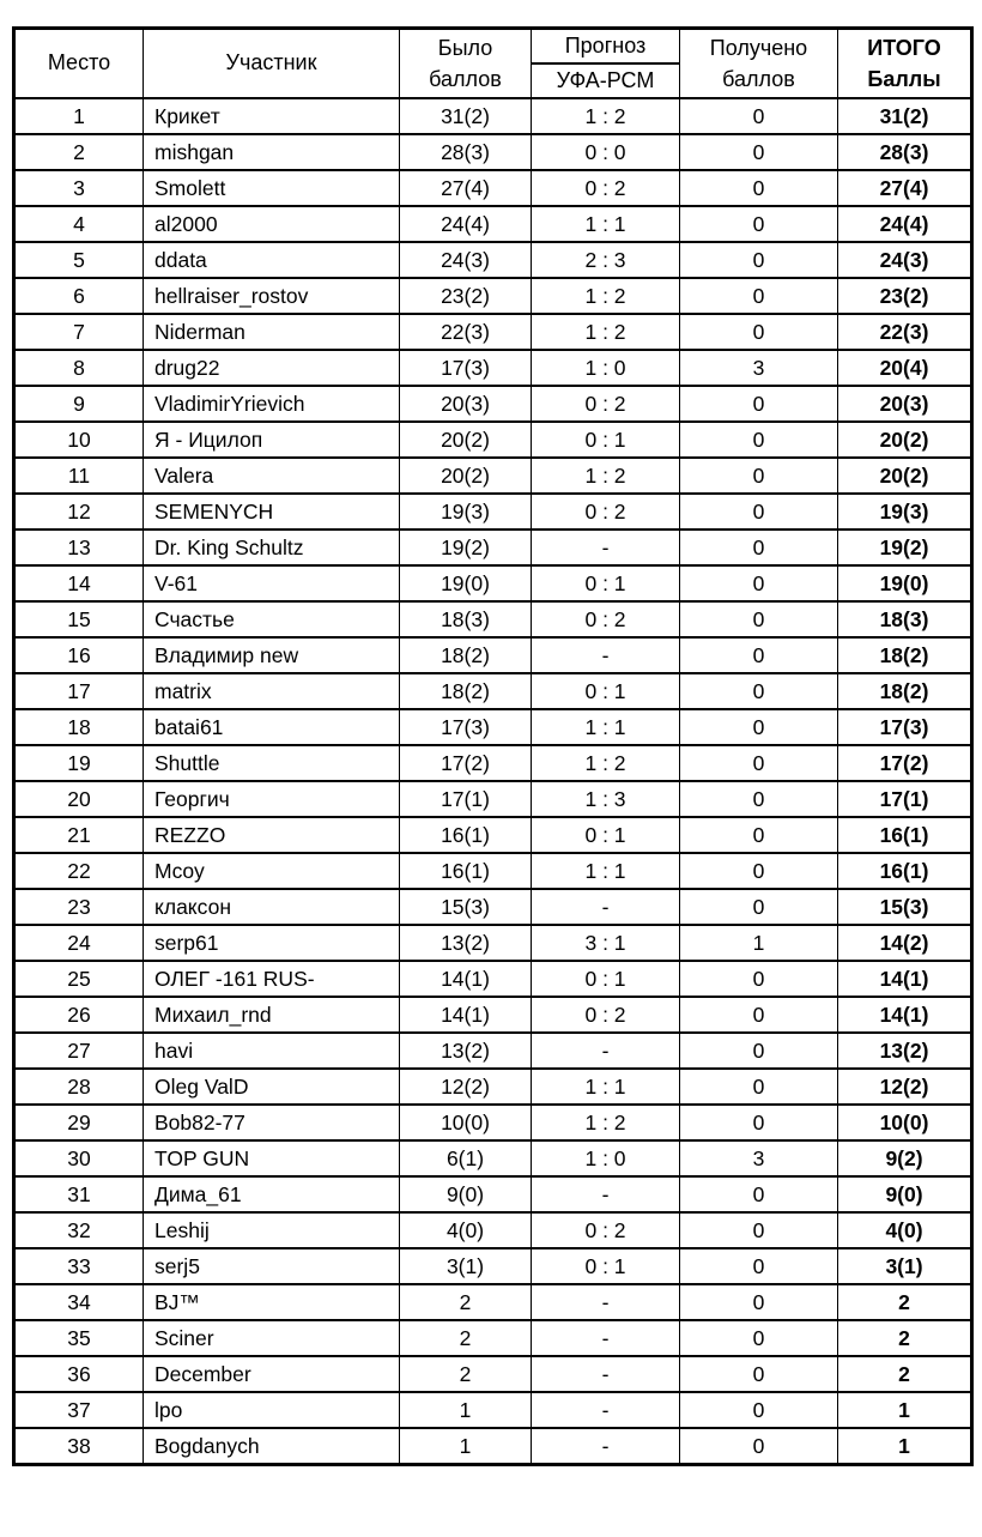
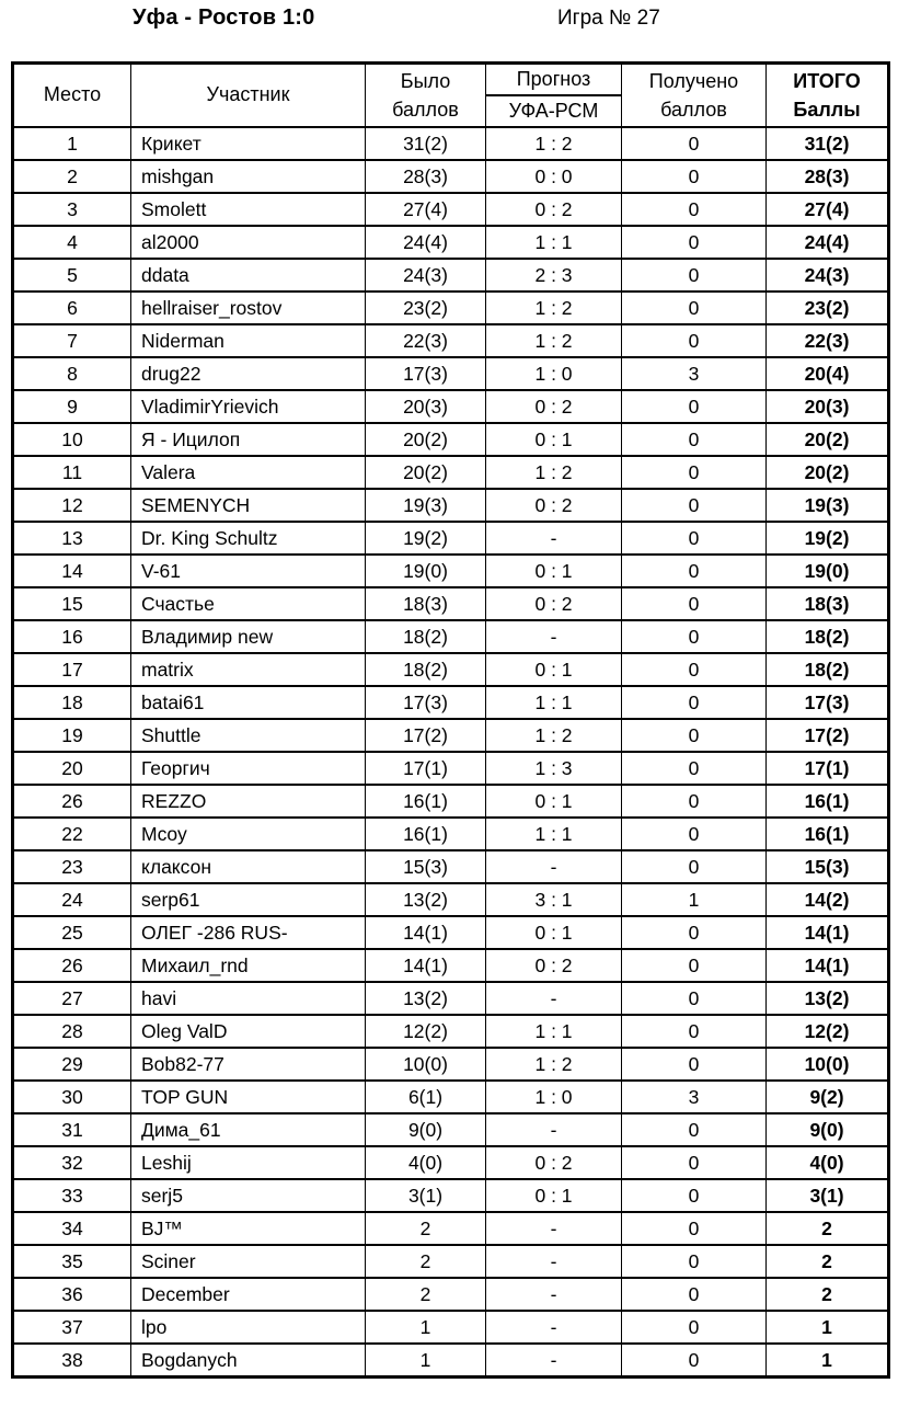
+ Уфа - Ростов 1:0
+ Игра № 27
  Место	Участник	Былобаллов	Прогноз	Полученобаллов	ИТОГОБаллы
  УФА-РСМ
  1	Крикет	31(2)	1 : 2	0	31(2)
  2	mishgan	28(3)	0 : 0	0	28(3)
  3	Smolett	27(4)	0 : 2	0	27(4)
  4	al2000	24(4)	1 : 1	0	24(4)
  5	ddata	24(3)	2 : 3	0	24(3)
  6	hellraiser_rostov	23(2)	1 : 2	0	23(2)
  7	Niderman	22(3)	1 : 2	0	22(3)
  8	drug22	17(3)	1 : 0	3	20(4)
  9	VladimirYrievich	20(3)	0 : 2	0	20(3)
  10	Я - Ицилоп	20(2)	0 : 1	0	20(2)
  11	Valera	20(2)	1 : 2	0	20(2)
  12	SEMENYCH	19(3)	0 : 2	0	19(3)
  13	Dr. King Schultz	19(2)	-	0	19(2)
  14	V-61	19(0)	0 : 1	0	19(0)
  15	Счастье	18(3)	0 : 2	0	18(3)
  16	Владимир new	18(2)	-	0	18(2)
  17	matrix	18(2)	0 : 1	0	18(2)
  18	batai61	17(3)	1 : 1	0	17(3)
  19	Shuttle	17(2)	1 : 2	0	17(2)
  20	Георгич	17(1)	1 : 3	0	17(1)
- 21	REZZO	16(1)	0 : 1	0	16(1)
+ 26	REZZO	16(1)	0 : 1	0	16(1)
  22	Mcoy	16(1)	1 : 1	0	16(1)
  23	клаксон	15(3)	-	0	15(3)
  24	serp61	13(2)	3 : 1	1	14(2)
- 25	ОЛЕГ -161 RUS-	14(1)	0 : 1	0	14(1)
+ 25	ОЛЕГ -286 RUS-	14(1)	0 : 1	0	14(1)
  26	Михаил_rnd	14(1)	0 : 2	0	14(1)
  27	havi	13(2)	-	0	13(2)
  28	Oleg ValD	12(2)	1 : 1	0	12(2)
  29	Bob82-77	10(0)	1 : 2	0	10(0)
  30	TOP GUN	6(1)	1 : 0	3	9(2)
  31	Дима_61	9(0)	-	0	9(0)
  32	Leshij	4(0)	0 : 2	0	4(0)
  33	serj5	3(1)	0 : 1	0	3(1)
  34	BJ™	2	-	0	2
  35	Sciner	2	-	0	2
  36	December	2	-	0	2
  37	lpo	1	-	0	1
  38	Bogdanych	1	-	0	1
